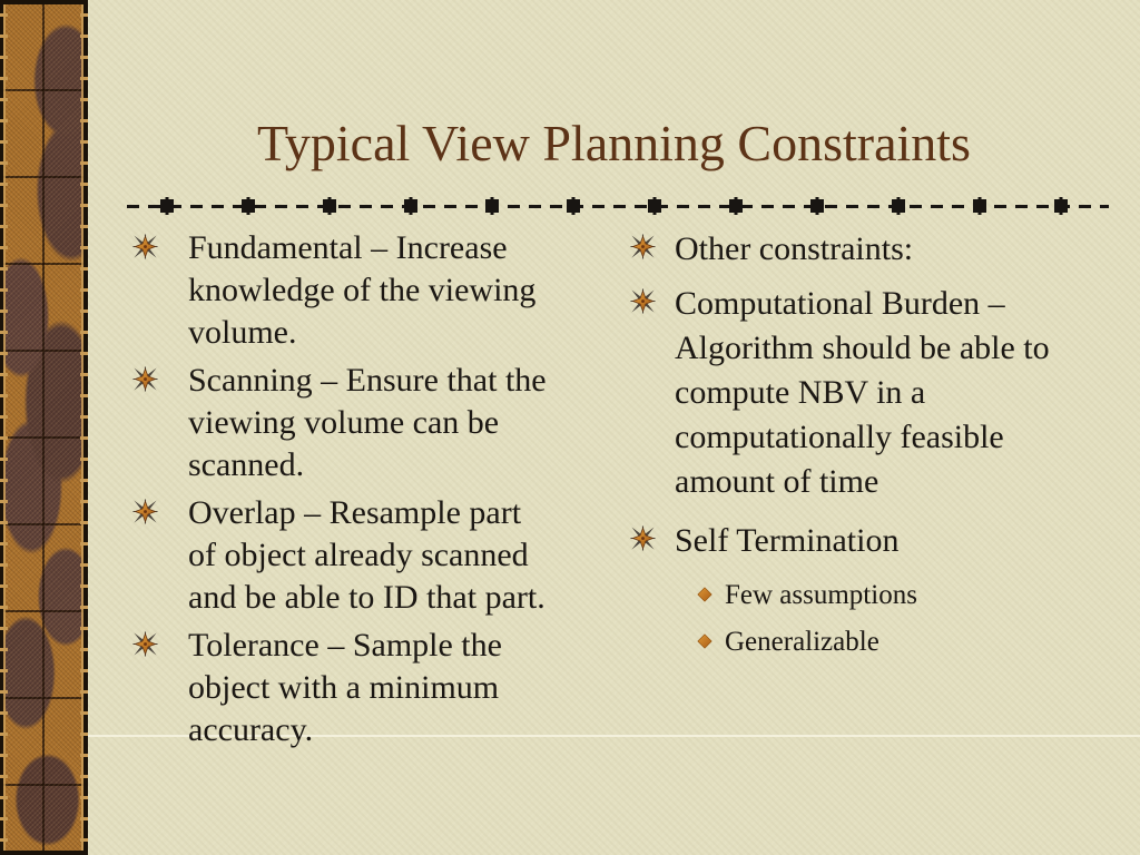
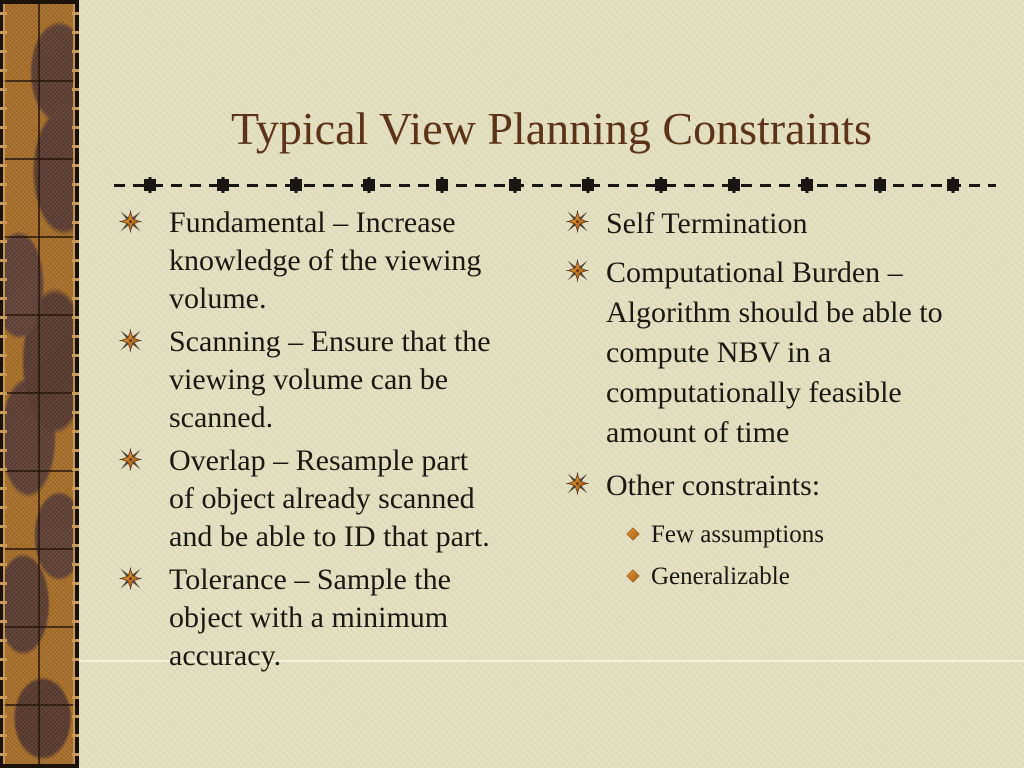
  Typical View Planning Constraints
  Fundamental – Increase
  knowledge of the viewing
  volume.
  Scanning – Ensure that the
  viewing volume can be
  scanned.
  Overlap – Resample part
  of object already scanned
  and be able to ID that part.
  Tolerance – Sample the
  object with a minimum
  accuracy.
- Other constraints:
+ Self Termination
  Computational Burden –
  Algorithm should be able to
  compute NBV in a
  computationally feasible
  amount of time
- Self Termination
+ Other constraints:
  Few assumptions
  Generalizable
